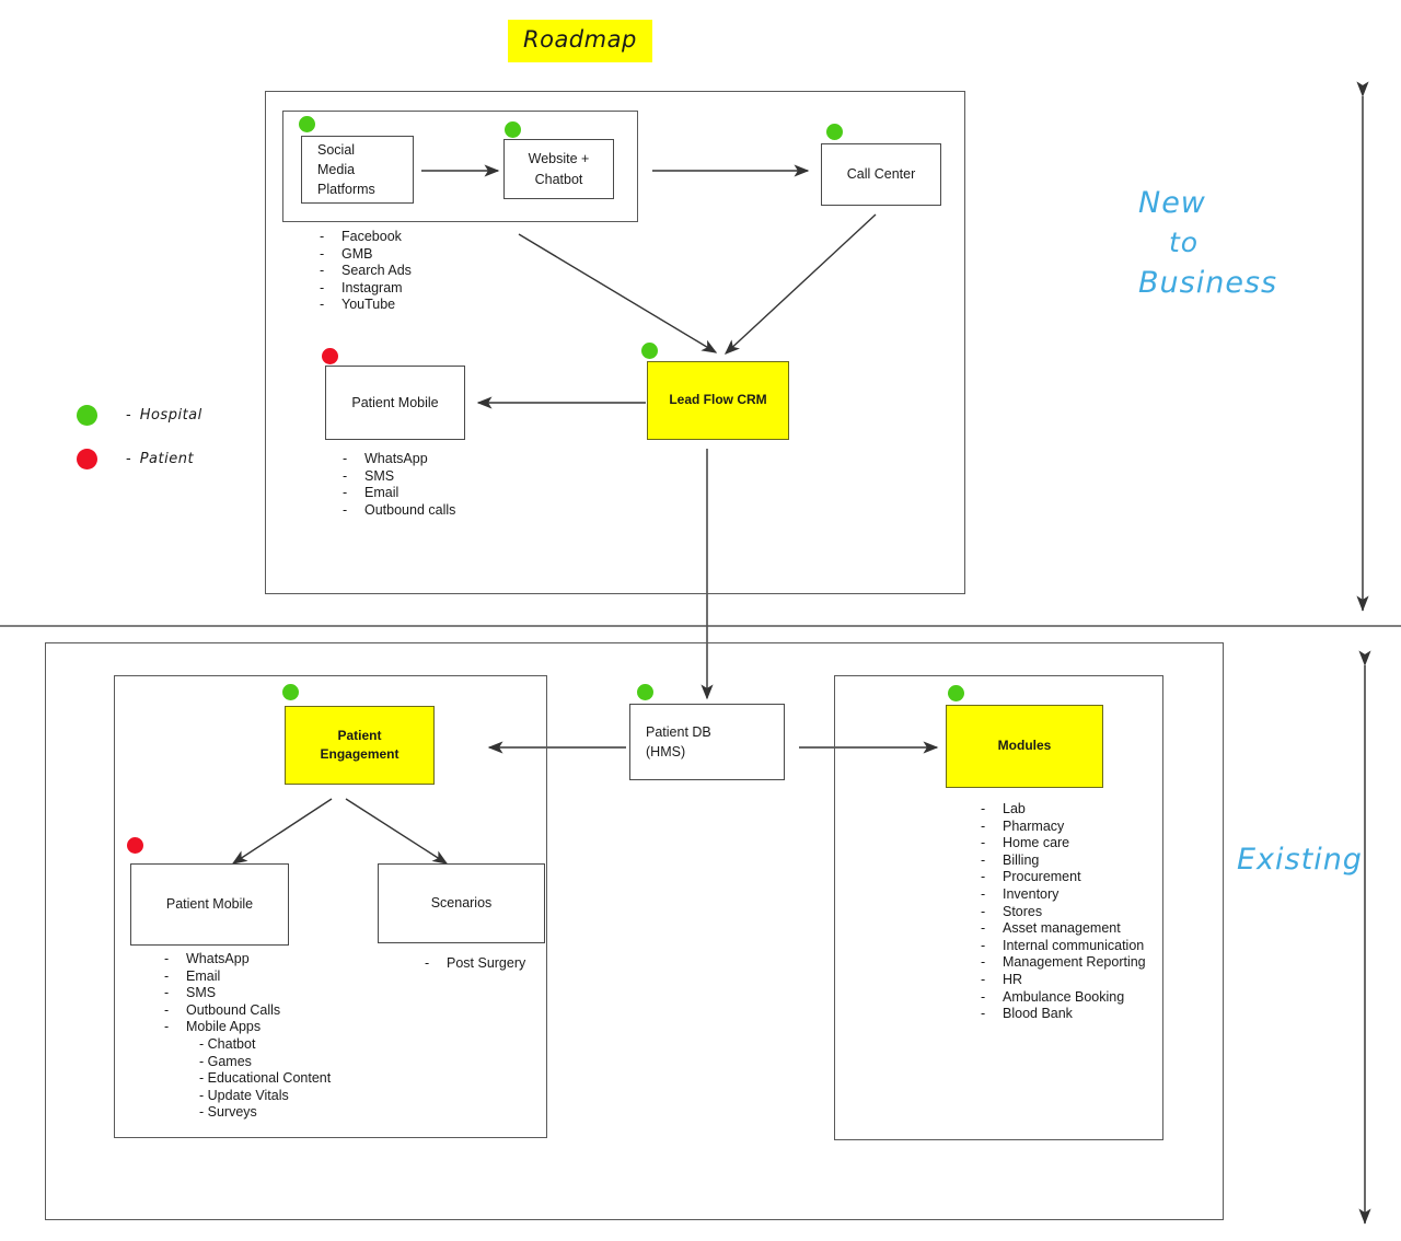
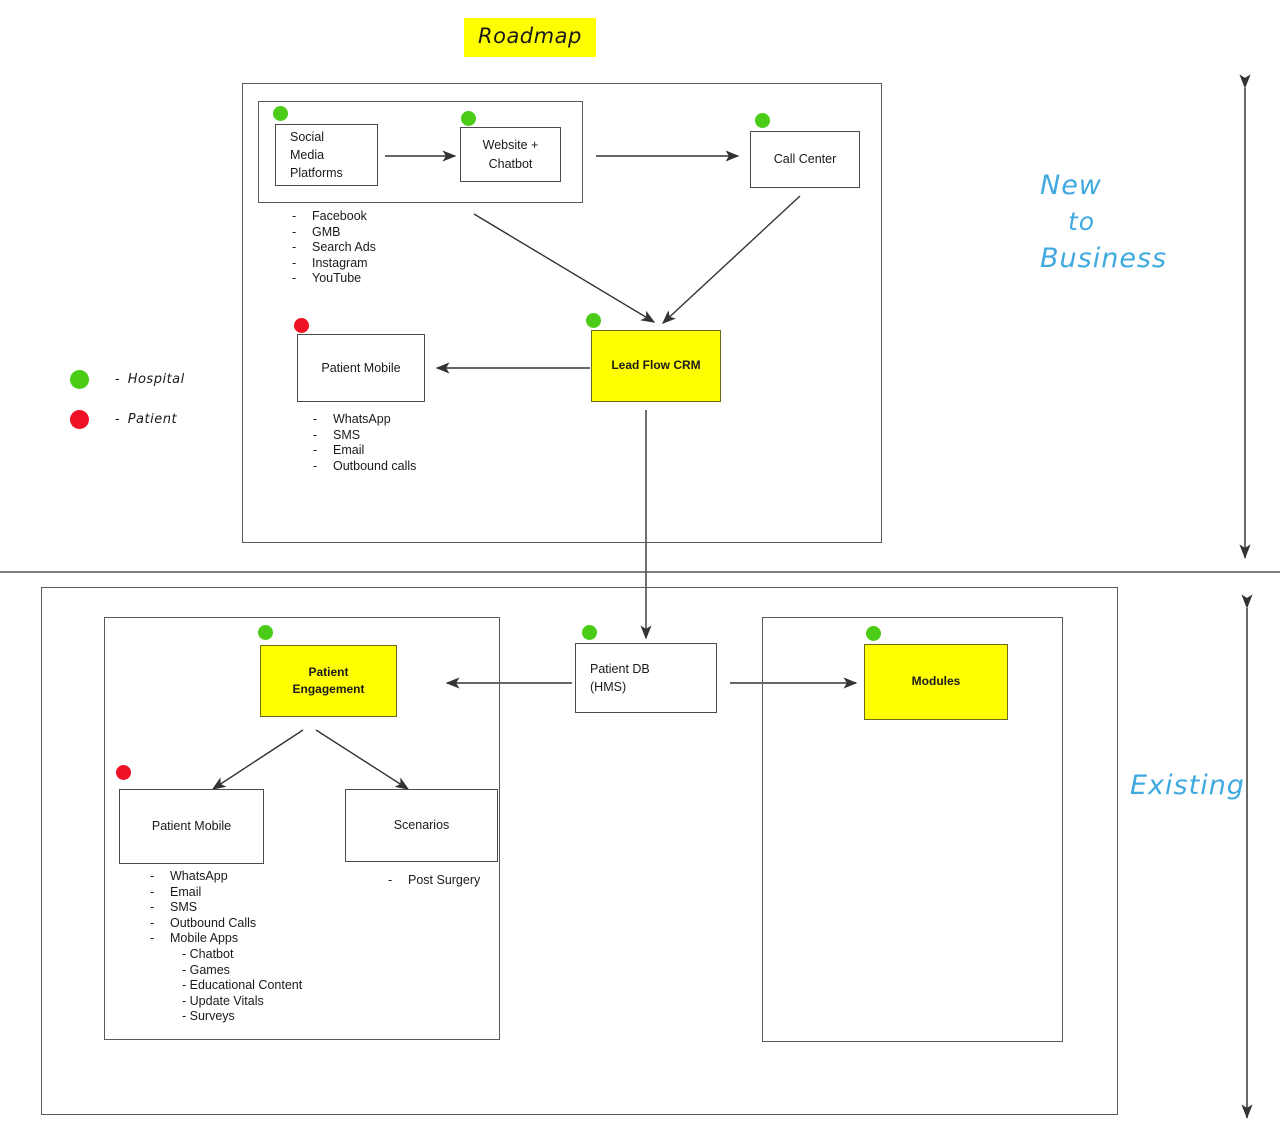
  Roadmap
  -
  Hospital
  -
  Patient
  New
  to
  Business
  Existing
  Social
  Media
  Platforms
  Website +
  Chatbot
  - Facebook
  - GMB
  - Search Ads
  - Instagram
  - YouTube
  Call Center
  Lead Flow CRM
  Patient Mobile
  - WhatsApp
  - SMS
  - Email
  - Outbound calls
  Patient DB
  (HMS)
  Patient
  Engagement
  Modules
- - Lab
- - Pharmacy
- - Home care
- - Billing
- - Procurement
- - Inventory
- - Stores
- - Asset management
- - Internal communication
- - Management Reporting
- - HR
- - Ambulance Booking
- - Blood Bank
  Patient Mobile
  - WhatsApp
  - Email
  - SMS
  - Outbound Calls
  - Mobile Apps
  - Chatbot
  - Games
  - Educational Content
  - Update Vitals
  - Surveys
  Scenarios
  - Post Surgery
